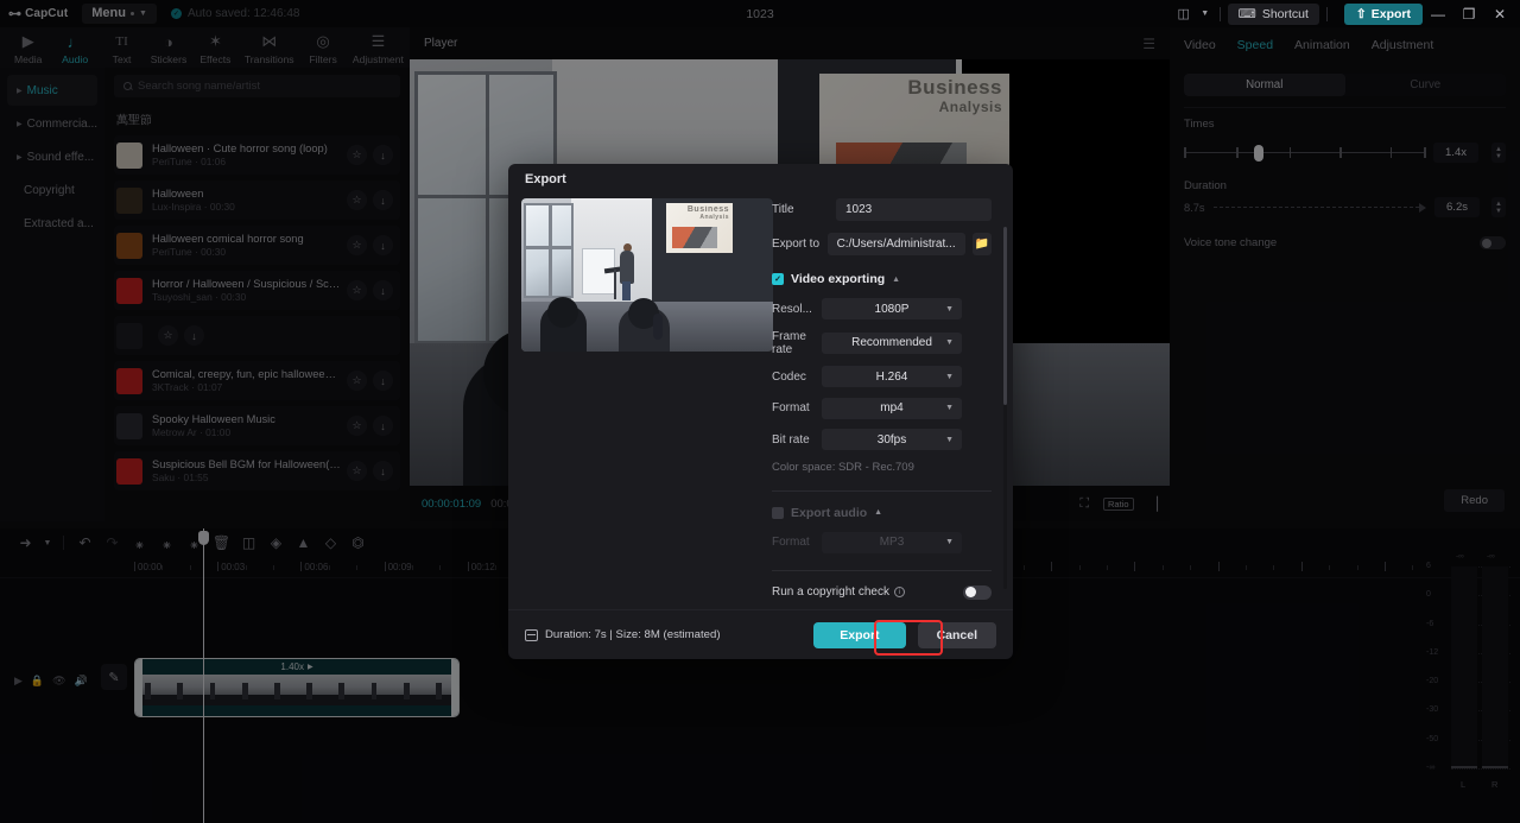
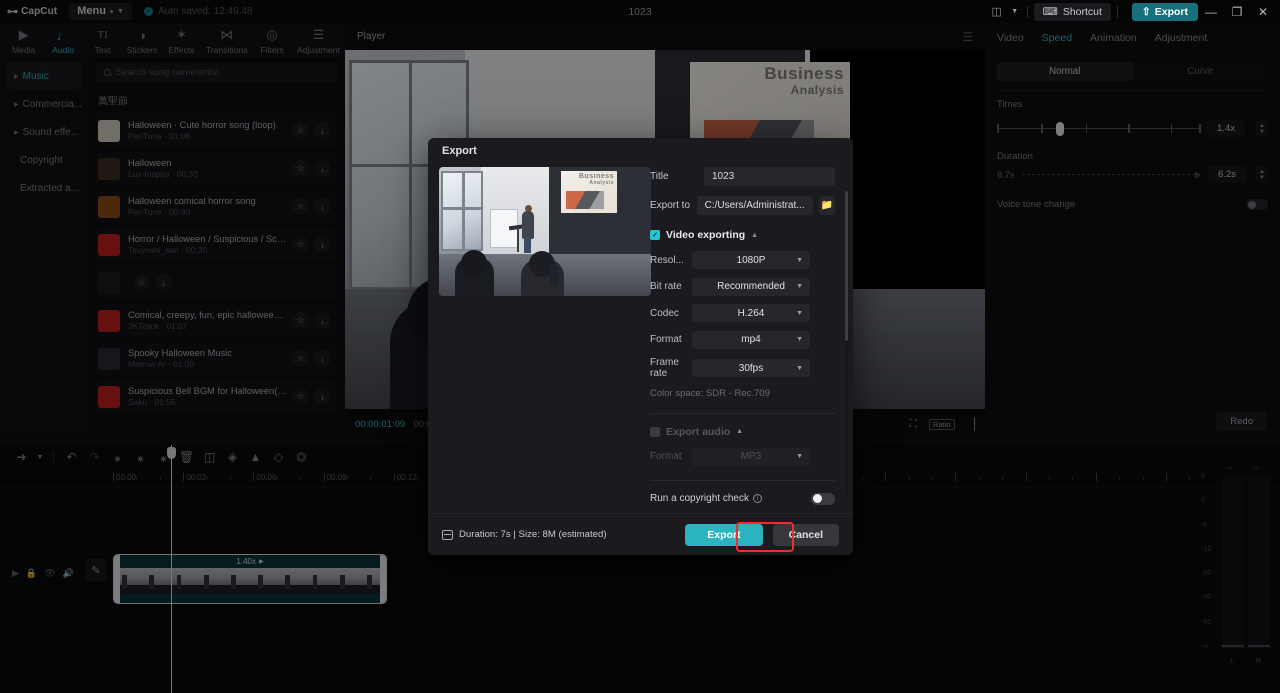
  ⊶
  CapCut
  Menu
  Auto saved: 12:46:48
  1023
  ◫
  ⌨
  Shortcut
  ⇧
  Export
  —
  ❐
  ✕
  ▶
  Media
  ♩
  Audio
  TI
  Text
  ◑
  Stickers
  ✶
  Effects
  ⋈
  Transitions
  ◎
  Filters
  ☰
  Adjustment
  Music
  Commercia...
  Sound effe...
  Copyright
  Extracted a...
  Search song name/artist
  萬聖節
  Halloween · Cute horror song (loop)
  PeriTune · 01:06
  ☆
  ↓
  Halloween
  Lux-Inspira · 00:30
  ☆
  ↓
  Halloween comical horror song
  PeriTune · 00:30
  ☆
  ↓
  Horror / Halloween / Suspicious / Scar.
  Tsuyoshi_san · 00:30
  ☆
  ↓
  ☆
  ↓
  Comical, creepy, fun, epic halloween(3
  3KTrack · 01:07
  ☆
  ↓
  Spooky Halloween Music
  Metrow Ar · 01:00
  ☆
  ↓
  Suspicious Bell BGM for Halloween(86
  Saku · 01:55
  ☆
  ↓
  Player
  ☰
  Business
  Analysis
  00:00:01:09
  ⛶
  Ratio
  ▕
  Video
  Speed
  Animation
  Adjustment
  Normal
  Curve
  Times
  1.4x
  Duration
  8.7s
  6.2s
  Voice tone change
  Redo
  ➜
  ↶
  ↷
  ⁕
  ⁕
  ⁕
  🗑
  ◫
  ◈
  ▲
  ◇
  ⏣
  00:00
  00:03
  00:06
  00:09
  00:12
  ▶
  🔒
  👁
  🔊
  ✎
  1.40x
  L
  R
  Export
  Title
  1023
  Export to
  C:/Users/Administrat...
  📁
  Video exporting
  Resol...
  1080P
- Frame rate
+ Bit rate
  Recommended
  Codec
  H.264
  Format
  mp4
- Bit rate
+ Frame rate
  30fps
  Color space: SDR - Rec.709
  Export audio
  Format
  MP3
  Run a copyright check
  Duration: 7s | Size: 8M (estimated)
  Export
  Cancel
